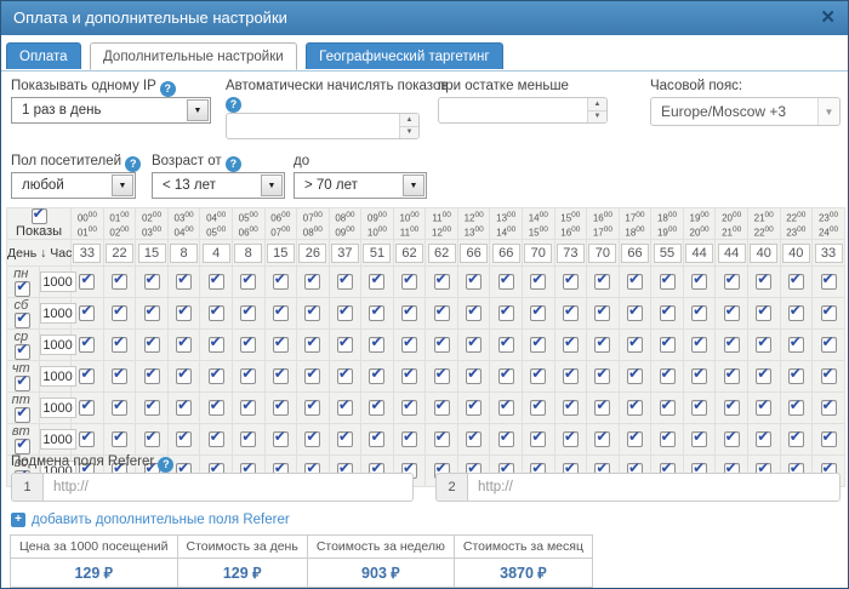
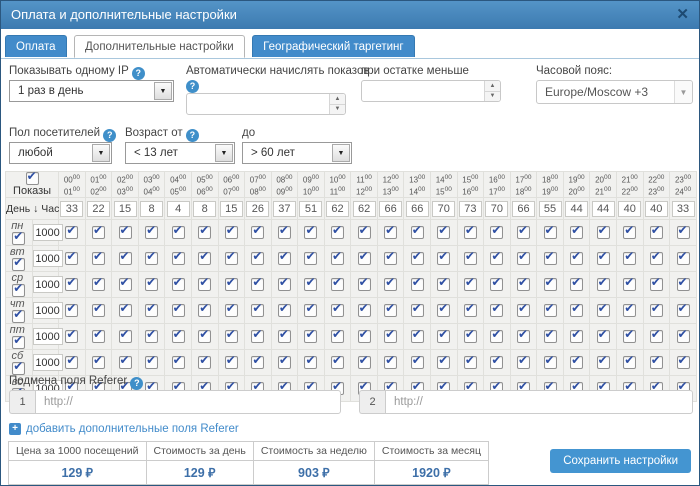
  Оплата и дополнительные настройки
  ✕
  Оплата Дополнительные настройки Географический таргетинг
  Показывать одному IP ?
  1 раз в день
  Автоматически начислять показов
  ?
  при остатке меньше
  Часовой пояс:
  Europe/Moscow +3
  ▼
  Пол посетителей ?
  любой
  Возраст от ?
  < 13 лет
  до
- > 70 лет
+ > 60 лет
  День ↓ Час	33	22	15	8	4	8	15	26	37	51	62	62	66	66	70	73	70	66	55	44	44	40	40	33
  пн✔	1000	✔	✔	✔	✔	✔	✔	✔	✔	✔	✔	✔	✔	✔	✔	✔	✔	✔	✔	✔	✔	✔	✔	✔	✔
- сб✔	1000	✔	✔	✔	✔	✔	✔	✔	✔	✔	✔	✔	✔	✔	✔	✔	✔	✔	✔	✔	✔	✔	✔	✔	✔
+ вт✔	1000	✔	✔	✔	✔	✔	✔	✔	✔	✔	✔	✔	✔	✔	✔	✔	✔	✔	✔	✔	✔	✔	✔	✔	✔
  ср✔	1000	✔	✔	✔	✔	✔	✔	✔	✔	✔	✔	✔	✔	✔	✔	✔	✔	✔	✔	✔	✔	✔	✔	✔	✔
  чт✔	1000	✔	✔	✔	✔	✔	✔	✔	✔	✔	✔	✔	✔	✔	✔	✔	✔	✔	✔	✔	✔	✔	✔	✔	✔
  пт✔	1000	✔	✔	✔	✔	✔	✔	✔	✔	✔	✔	✔	✔	✔	✔	✔	✔	✔	✔	✔	✔	✔	✔	✔	✔
- вт✔	1000	✔	✔	✔	✔	✔	✔	✔	✔	✔	✔	✔	✔	✔	✔	✔	✔	✔	✔	✔	✔	✔	✔	✔	✔
+ сб✔	1000	✔	✔	✔	✔	✔	✔	✔	✔	✔	✔	✔	✔	✔	✔	✔	✔	✔	✔	✔	✔	✔	✔	✔	✔
  вс	1000	✔	✔	✔	✔	✔	✔	✔	✔	✔	✔	✔	✔	✔	✔	✔	✔	✔	✔	✔	✔	✔	✔	✔	✔
  Подмена поля Referer ?
  1
  http://
  2
  http://
  +
  добавить дополнительные поля Referer
  Цена за 1000 посещений	Стоимость за день	Стоимость за неделю	Стоимость за месяц
- 129 ₽	129 ₽	903 ₽	3870 ₽
+ 129 ₽	129 ₽	903 ₽	1920 ₽
+ Сохранить настройки
